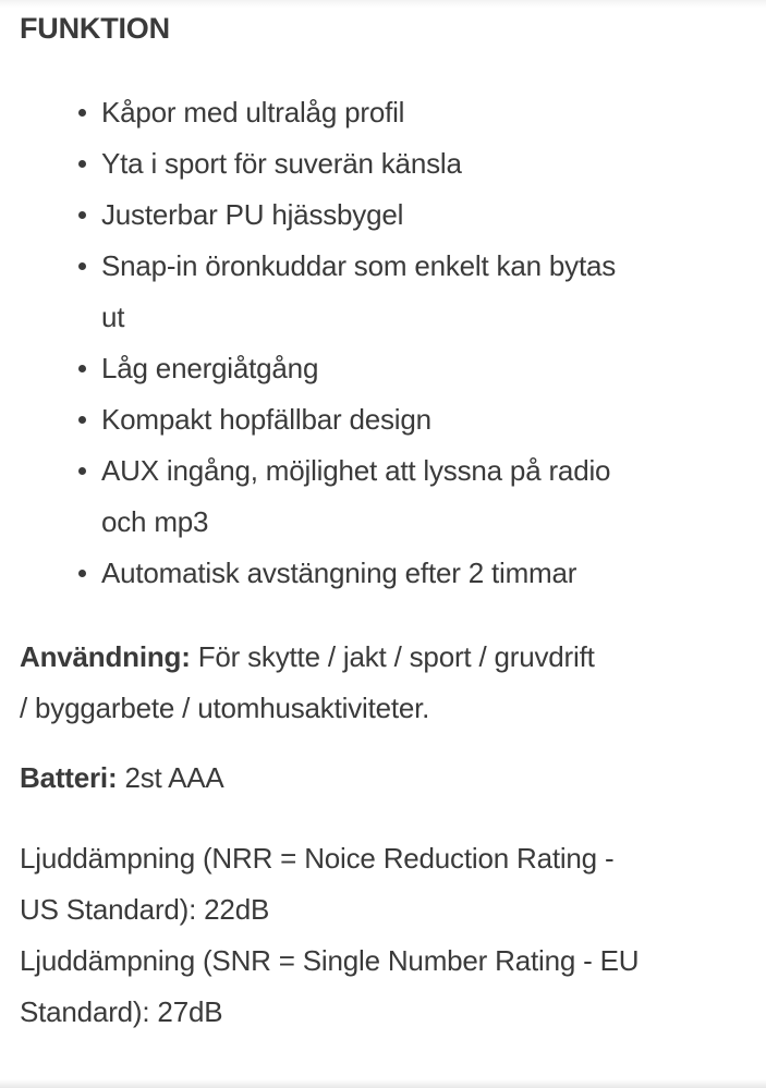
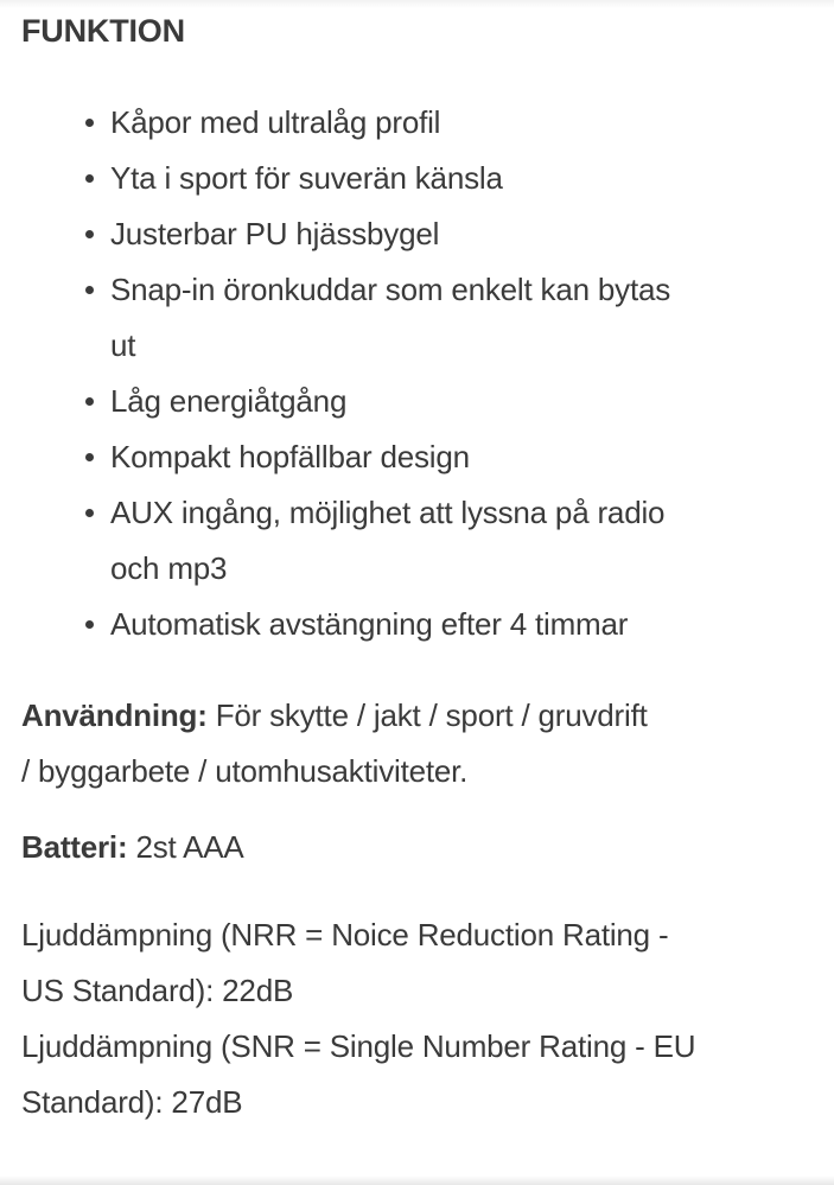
  FUNKTION
  Kåpor med ultralåg profil
  Yta i sport för suverän känsla
  Justerbar PU hjässbygel
  Snap-in öronkuddar som enkelt kan bytas
  ut
  Låg energiåtgång
  Kompakt hopfällbar design
  AUX ingång, möjlighet att lyssna på radio
  och mp3
- Automatisk avstängning efter 2 timmar
+ Automatisk avstängning efter 4 timmar
  Användning: För skytte / jakt / sport / gruvdrift
  / byggarbete / utomhusaktiviteter.
  Batteri: 2st AAA
  Ljuddämpning (NRR = Noice Reduction Rating -
  US Standard): 22dB
  Ljuddämpning (SNR = Single Number Rating - EU
  Standard): 27dB
